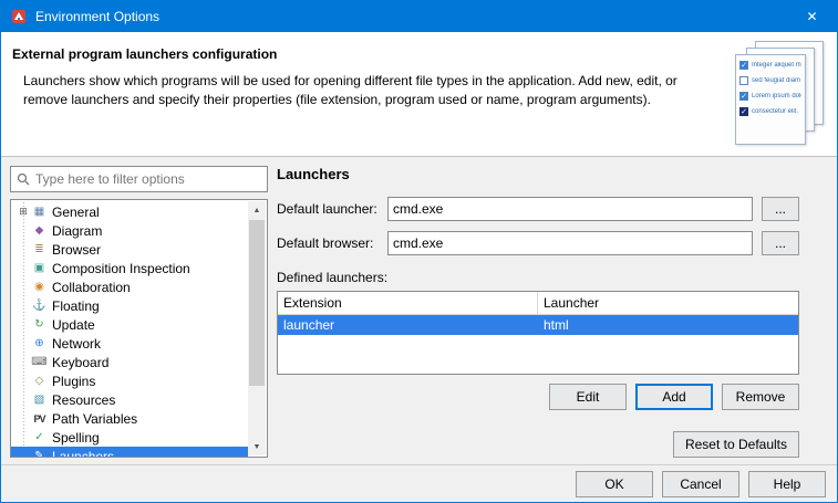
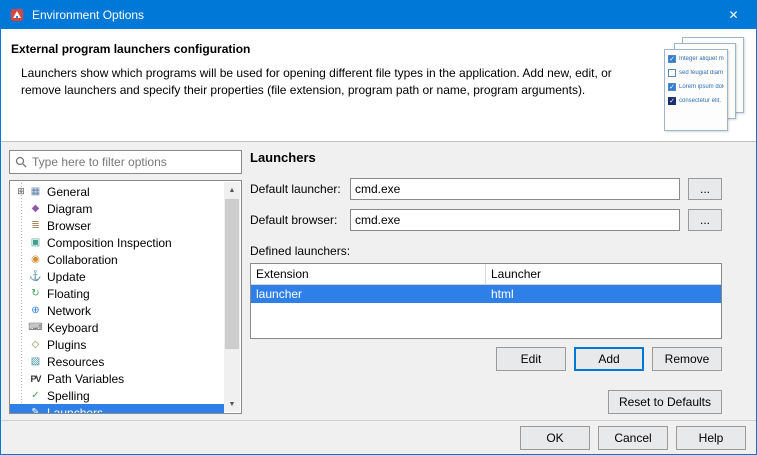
  Environment Options
  ✕
  External program launchers configuration
- Launchers show which programs will be used for opening different file types in the application. Add new, edit, or remove launchers and specify their properties (file extension, program used or name, program arguments).
+ Launchers show which programs will be used for opening different file types in the application. Add new, edit, or remove launchers and specify their properties (file extension, program path or name, program arguments).
  Type here to filter options
  ⊞
  ▦
  General
  ◆
  Diagram
  ≣
  Browser
  ▣
  Composition Inspection
  ◉
  Collaboration
  ⚓
- Floating
+ Update
  ↻
- Update
+ Floating
  ⊕
  Network
  ⌨
  Keyboard
  ◇
  Plugins
  ▧
  Resources
  PV
  Path Variables
  ✓
  Spelling
  ✎
  Launchers
  Launchers
  Default launcher:
  cmd.exe
  ...
  Default browser:
  cmd.exe
  ...
  Defined launchers:
  Extension
  Launcher
  launcher
  html
  Edit
  Add
  Remove
  Reset to Defaults
  OK
  Cancel
  Help
